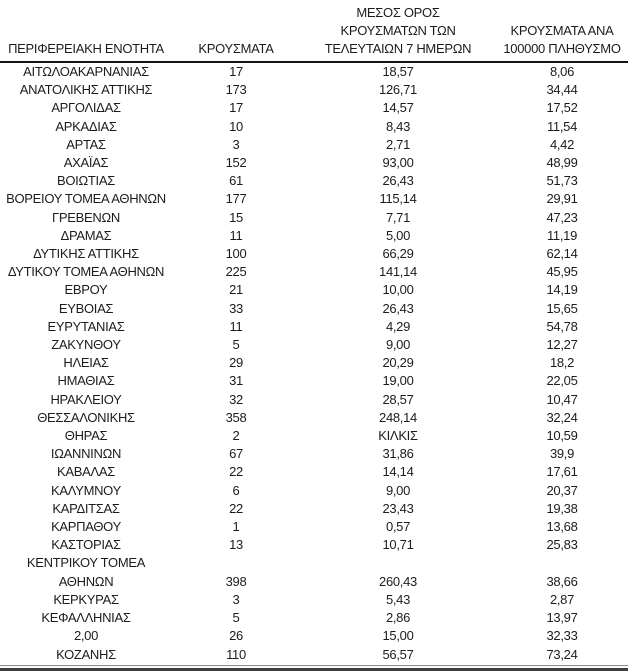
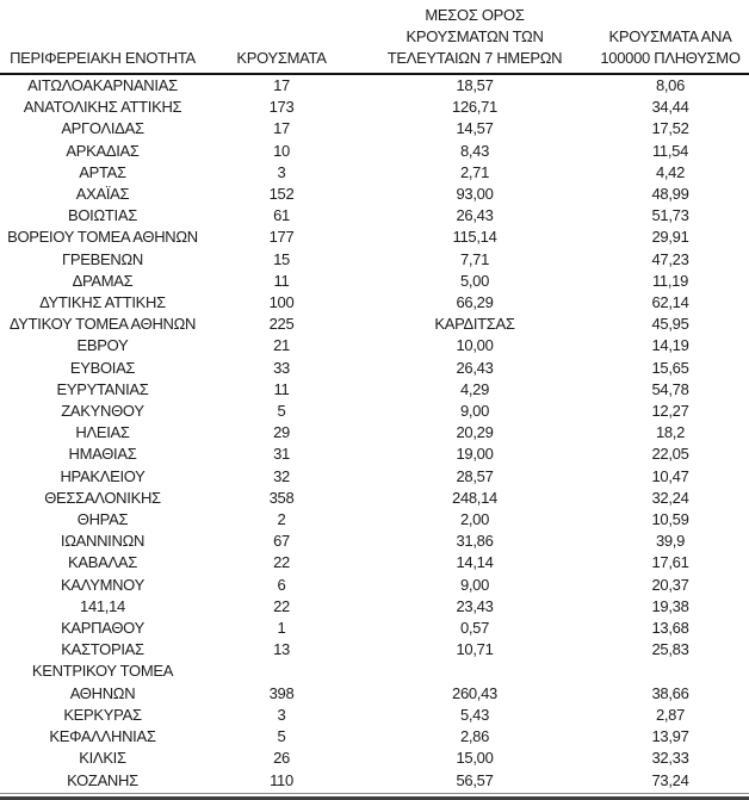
  ΠΕΡΙΦΕΡΕΙΑΚΗ ΕΝΟΤΗΤΑ	ΚΡΟΥΣΜΑΤΑ	ΜΕΣΟΣ ΟΡΟΣ ΚΡΟΥΣΜΑΤΩΝ ΤΩΝ ΤΕΛΕΥΤΑΙΩΝ 7 ΗΜΕΡΩΝ	ΚΡΟΥΣΜΑΤΑ ΑΝΑ 100000 ΠΛΗΘΥΣΜΟ
  ΑΙΤΩΛΟΑΚΑΡΝΑΝΙΑΣ	17	18,57	8,06
  ΑΝΑΤΟΛΙΚΗΣ ΑΤΤΙΚΗΣ	173	126,71	34,44
  ΑΡΓΟΛΙΔΑΣ	17	14,57	17,52
  ΑΡΚΑΔΙΑΣ	10	8,43	11,54
  ΑΡΤΑΣ	3	2,71	4,42
  ΑΧΑΪΑΣ	152	93,00	48,99
  ΒΟΙΩΤΙΑΣ	61	26,43	51,73
  ΒΟΡΕΙΟΥ ΤΟΜΕΑ ΑΘΗΝΩΝ	177	115,14	29,91
  ΓΡΕΒΕΝΩΝ	15	7,71	47,23
  ΔΡΑΜΑΣ	11	5,00	11,19
  ΔΥΤΙΚΗΣ ΑΤΤΙΚΗΣ	100	66,29	62,14
- ΔΥΤΙΚΟΥ ΤΟΜΕΑ ΑΘΗΝΩΝ	225	141,14	45,95
+ ΔΥΤΙΚΟΥ ΤΟΜΕΑ ΑΘΗΝΩΝ	225	ΚΑΡΔΙΤΣΑΣ	45,95
  ΕΒΡΟΥ	21	10,00	14,19
  ΕΥΒΟΙΑΣ	33	26,43	15,65
  ΕΥΡΥΤΑΝΙΑΣ	11	4,29	54,78
  ΖΑΚΥΝΘΟΥ	5	9,00	12,27
  ΗΛΕΙΑΣ	29	20,29	18,2
  ΗΜΑΘΙΑΣ	31	19,00	22,05
  ΗΡΑΚΛΕΙΟΥ	32	28,57	10,47
  ΘΕΣΣΑΛΟΝΙΚΗΣ	358	248,14	32,24
- ΘΗΡΑΣ	2	ΚΙΛΚΙΣ	10,59
+ ΘΗΡΑΣ	2	2,00	10,59
  ΙΩΑΝΝΙΝΩΝ	67	31,86	39,9
  ΚΑΒΑΛΑΣ	22	14,14	17,61
  ΚΑΛΥΜΝΟΥ	6	9,00	20,37
- ΚΑΡΔΙΤΣΑΣ	22	23,43	19,38
+ 141,14	22	23,43	19,38
  ΚΑΡΠΑΘΟΥ	1	0,57	13,68
  ΚΑΣΤΟΡΙΑΣ	13	10,71	25,83
  ΚΕΝΤΡΙΚΟΥ ΤΟΜΕΑ ΑΘΗΝΩΝ	398	260,43	38,66
  ΚΕΡΚΥΡΑΣ	3	5,43	2,87
  ΚΕΦΑΛΛΗΝΙΑΣ	5	2,86	13,97
- 2,00	26	15,00	32,33
+ ΚΙΛΚΙΣ	26	15,00	32,33
  ΚΟΖΑΝΗΣ	110	56,57	73,24
